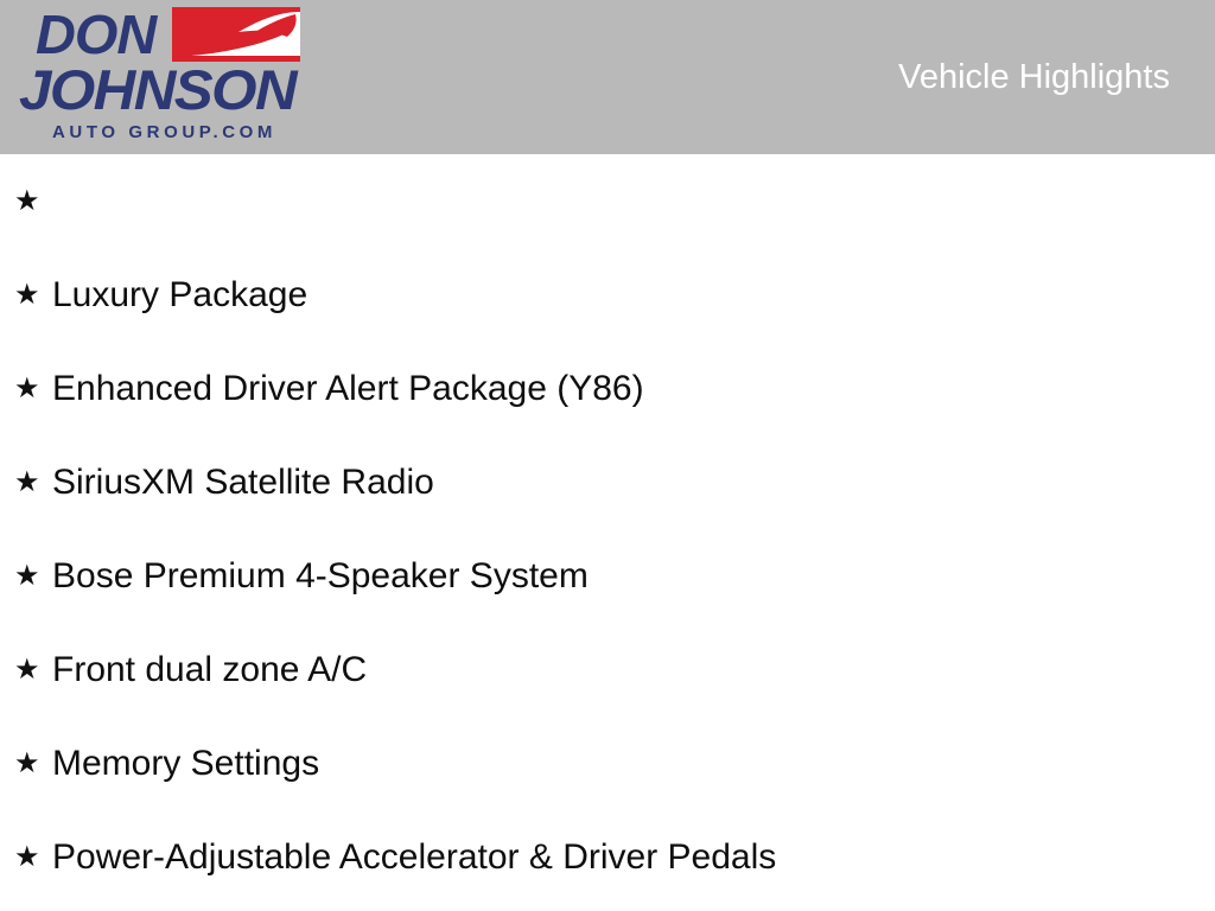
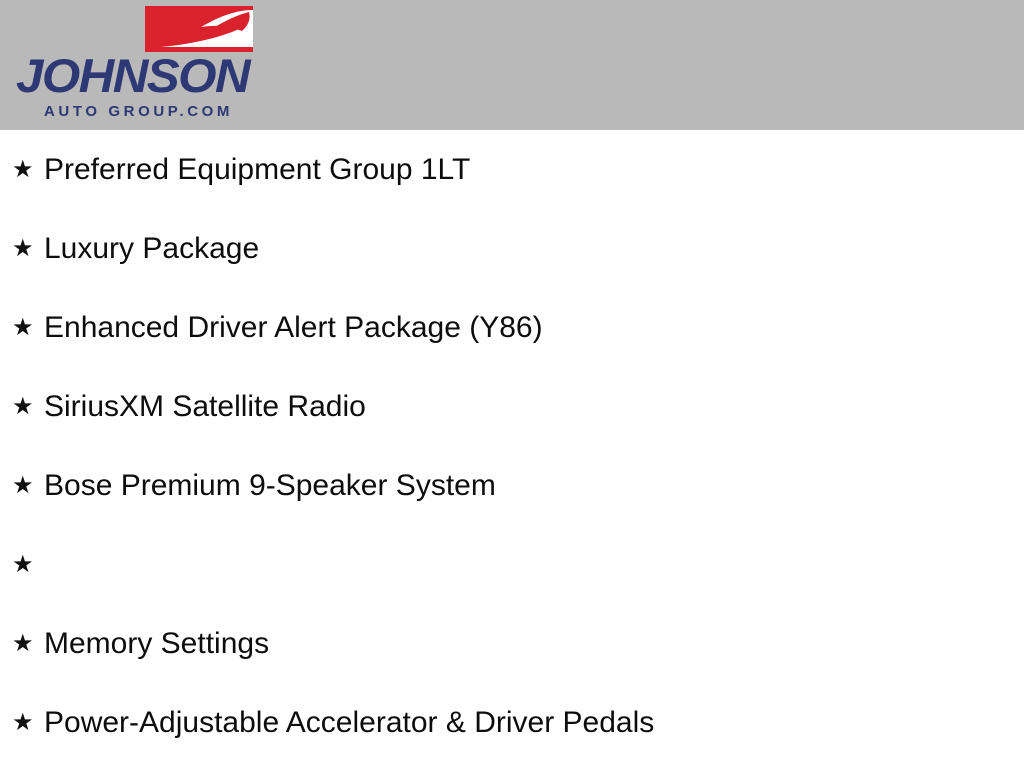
- DON
  JOHNSON
  AUTO GROUP.COM
- Vehicle Highlights
  ★
+ Preferred Equipment Group 1LT
  ★
  Luxury Package
  ★
  Enhanced Driver Alert Package (Y86)
  ★
  SiriusXM Satellite Radio
  ★
- Bose Premium 4-Speaker System
+ Bose Premium 9-Speaker System
  ★
- Front dual zone A/C
  ★
  Memory Settings
  ★
  Power-Adjustable Accelerator & Driver Pedals
